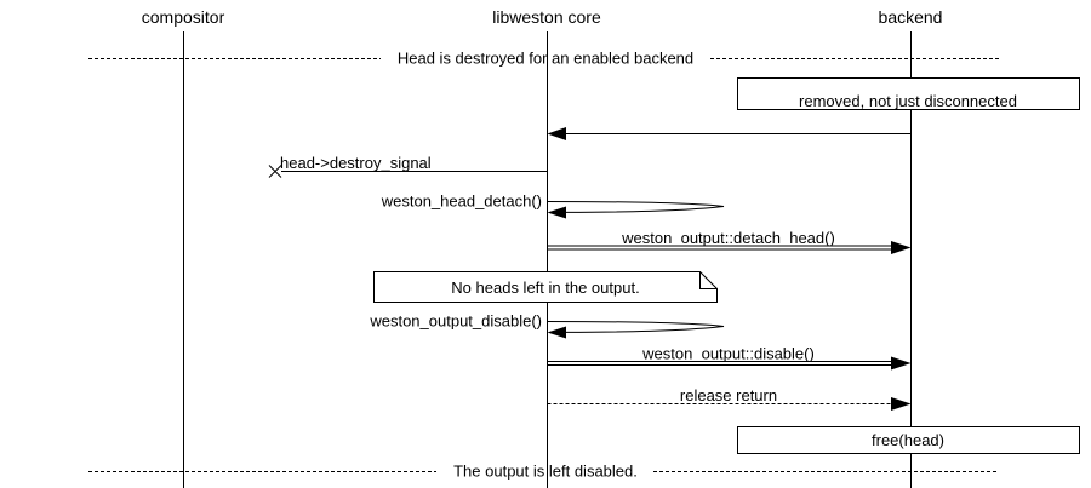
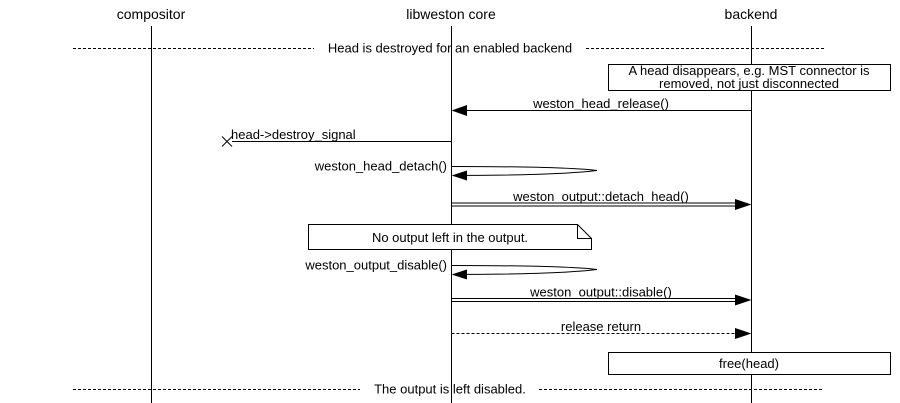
+ A head disappears, e.g. MST connector is
  removed, not just disconnected
- No heads left in the output.
+ No output left in the output.
  free(head)
+ weston_head_release()
  head->destroy_signal
  weston_head_detach()
  weston_output::detach_head()
  weston_output_disable()
  weston_output::disable()
  release return
  Head is destroyed for an enabled backend
  The output is left disabled.
  compositor
  libweston core
  backend
